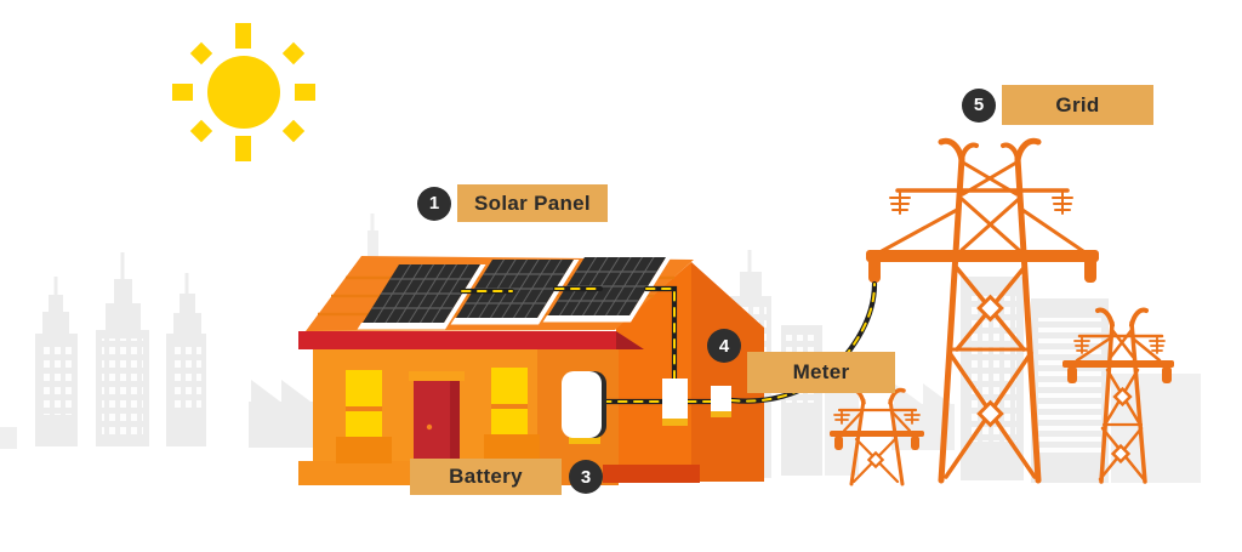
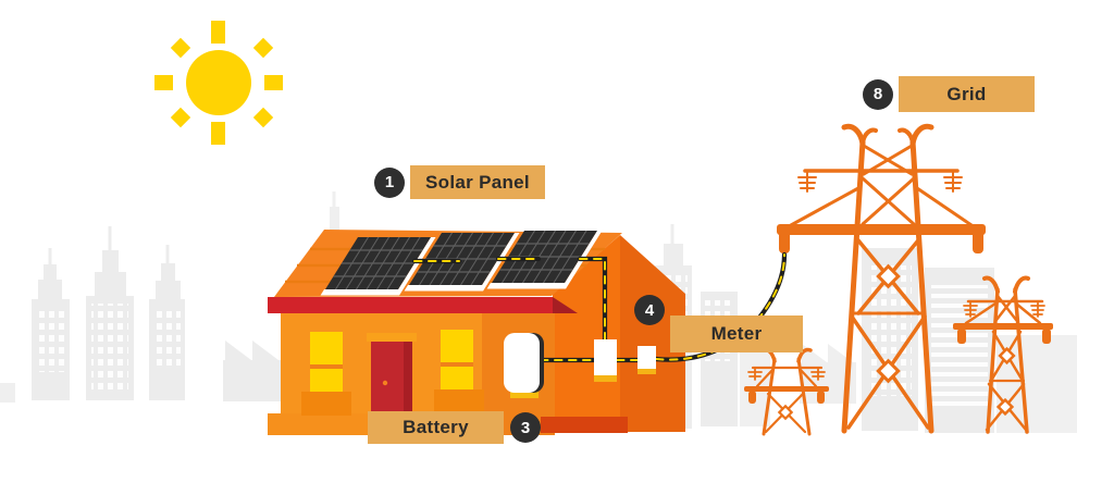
  1
  Solar Panel
  Battery
  3
  4
  Meter
- 5
+ 8
  Grid
